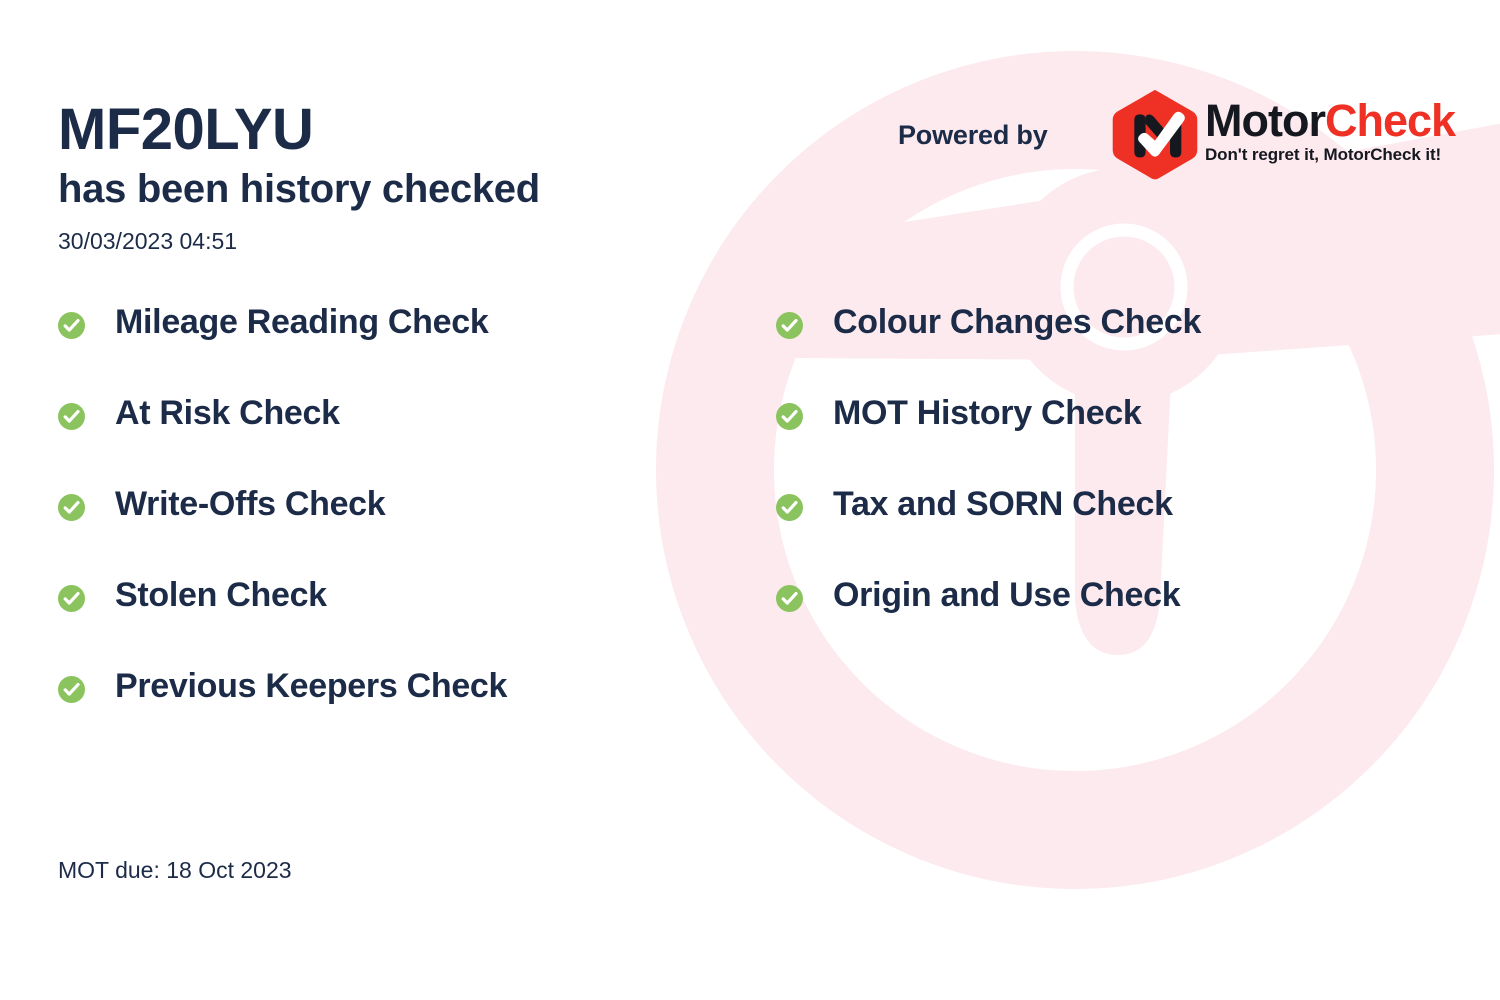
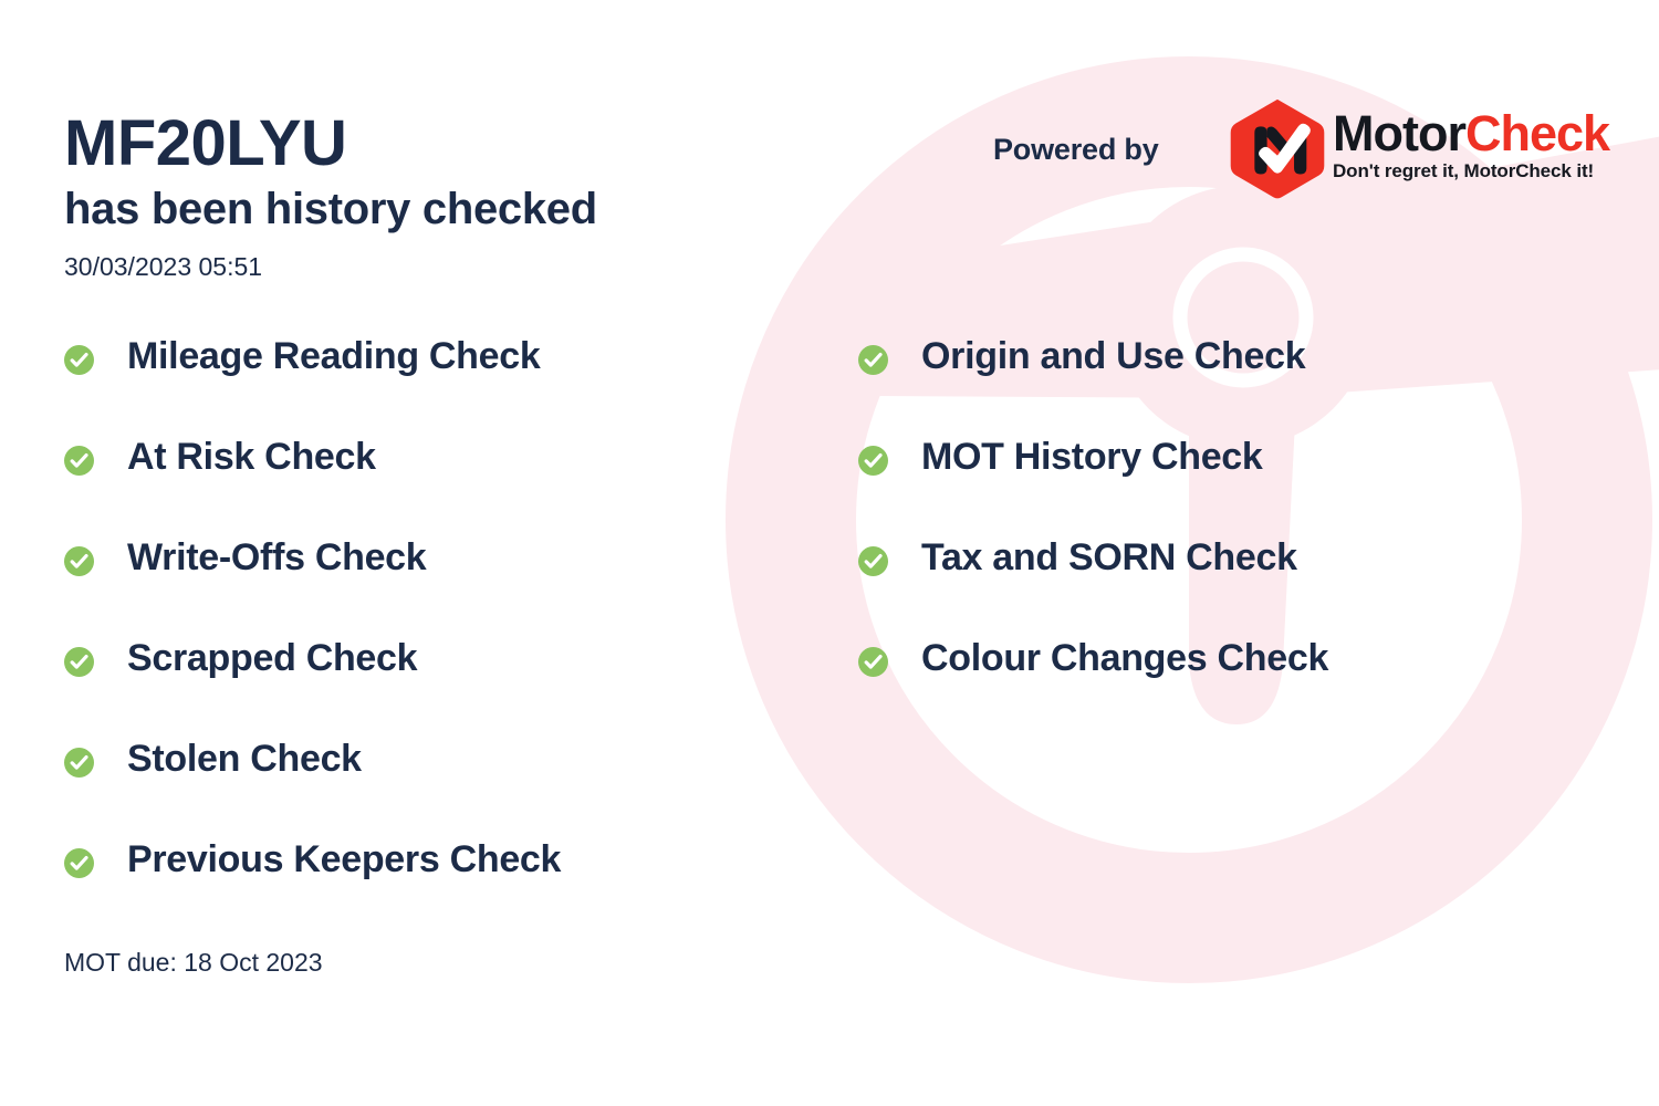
  MF20LYU
  has been history checked
- 30/03/2023 04:51
+ 30/03/2023 05:51
  Powered by
  MotorCheck
  Don't regret it, MotorCheck it!
  Mileage Reading Check
  At Risk Check
  Write-Offs Check
+ Scrapped Check
  Stolen Check
  Previous Keepers Check
- Colour Changes Check
+ Origin and Use Check
  MOT History Check
  Tax and SORN Check
- Origin and Use Check
+ Colour Changes Check
  MOT due: 18 Oct 2023
